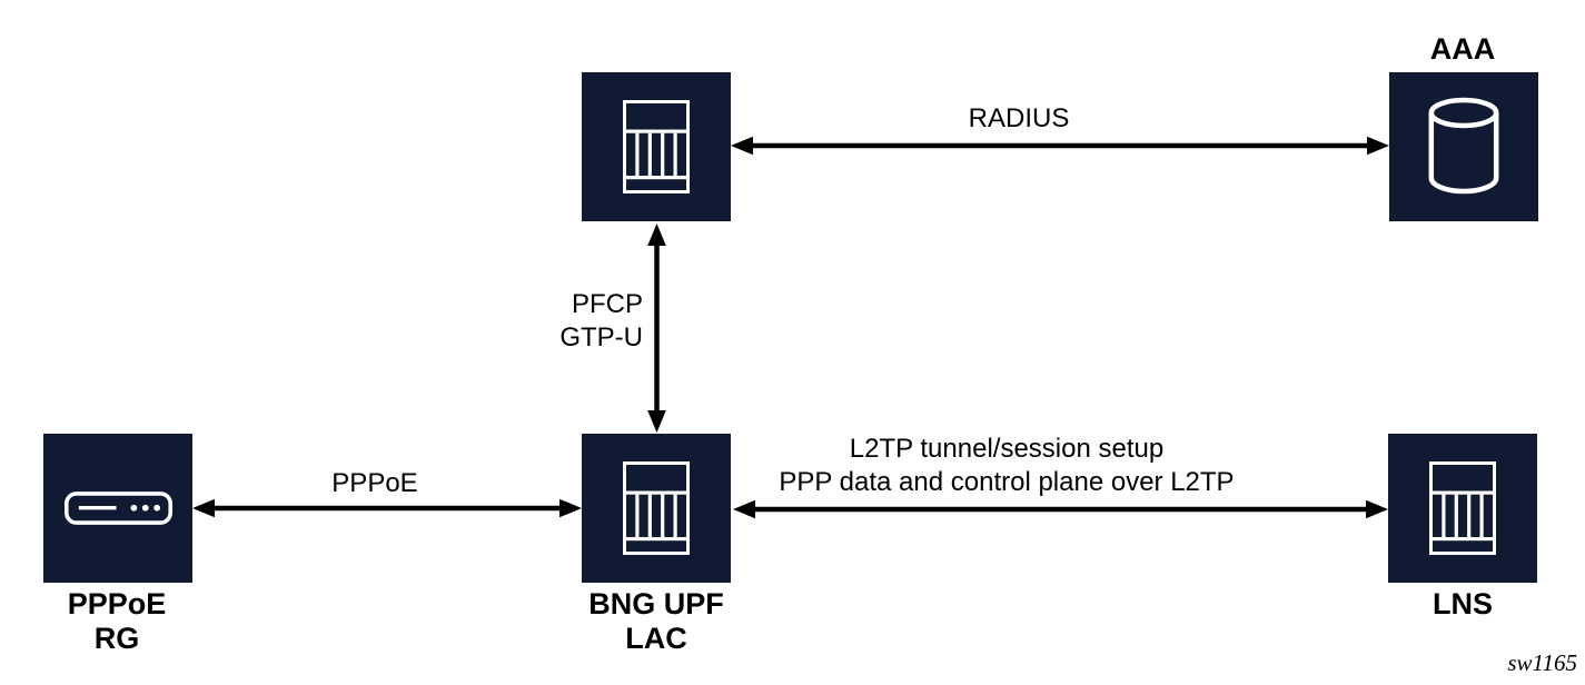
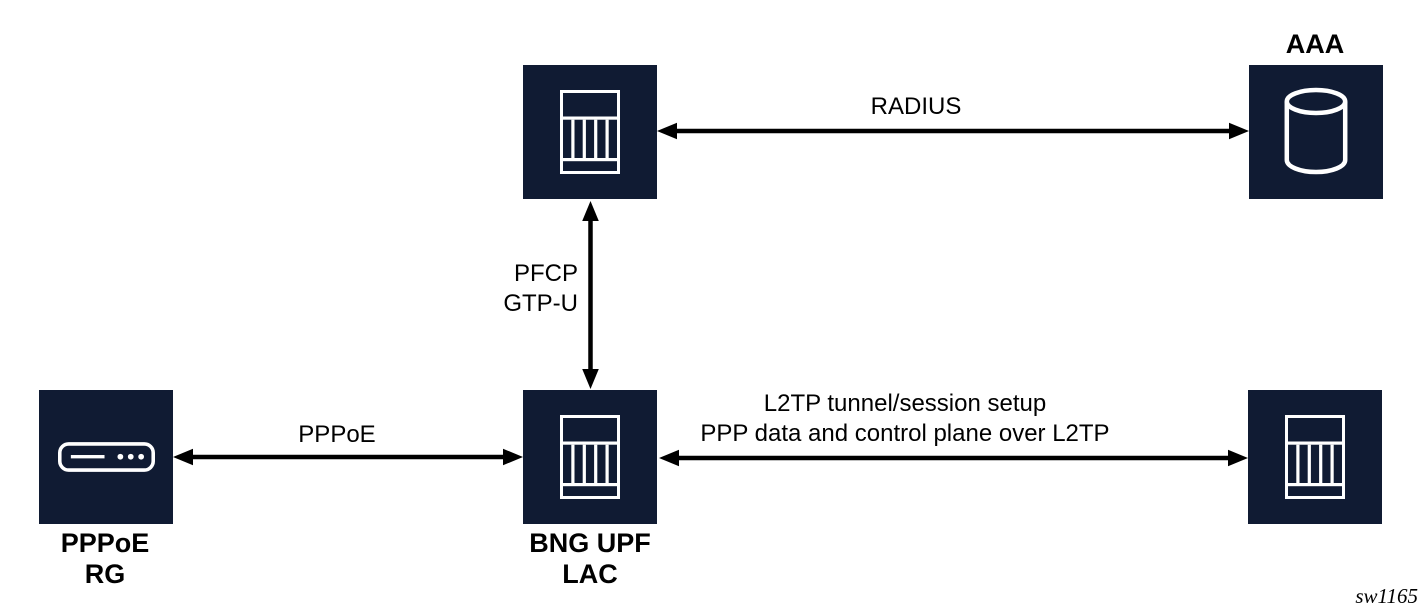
  AAA
  PPPoE
  RG
  BNG UPF
  LAC
- LNS
  RADIUS
  PFCP
  GTP-U
  PPPoE
  L2TP tunnel/session setup
  PPP data and control plane over L2TP
  sw1165
